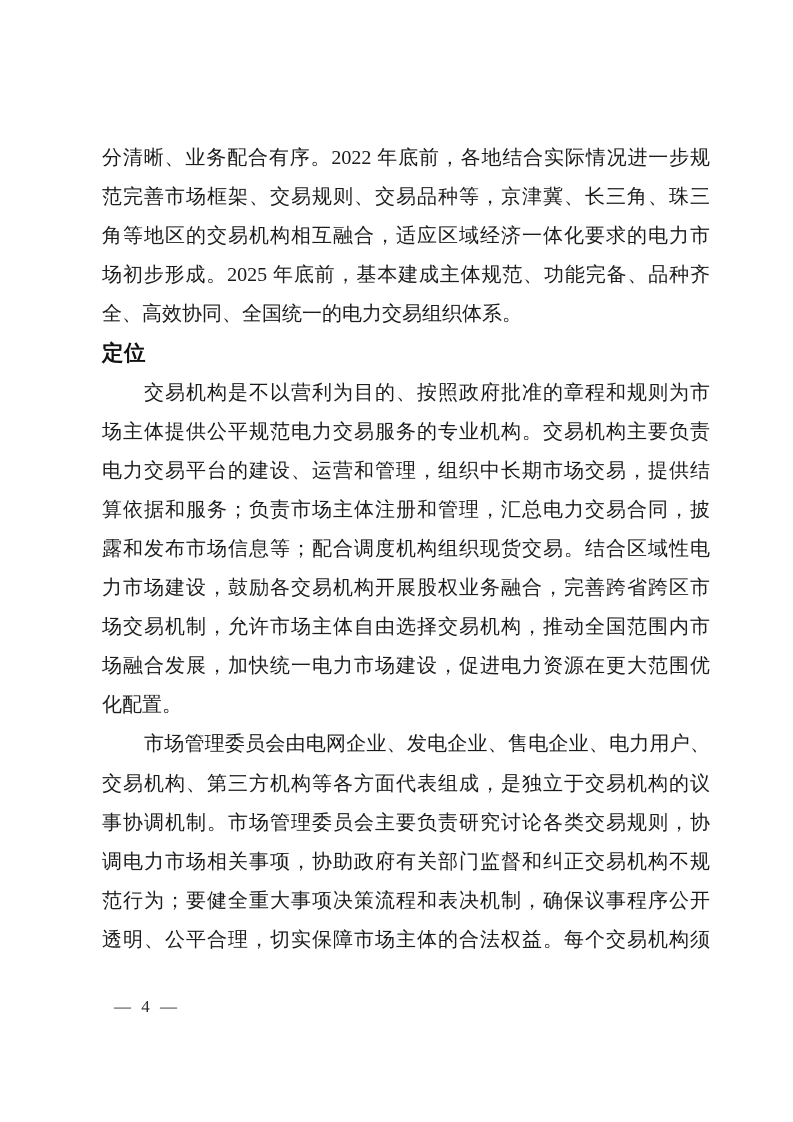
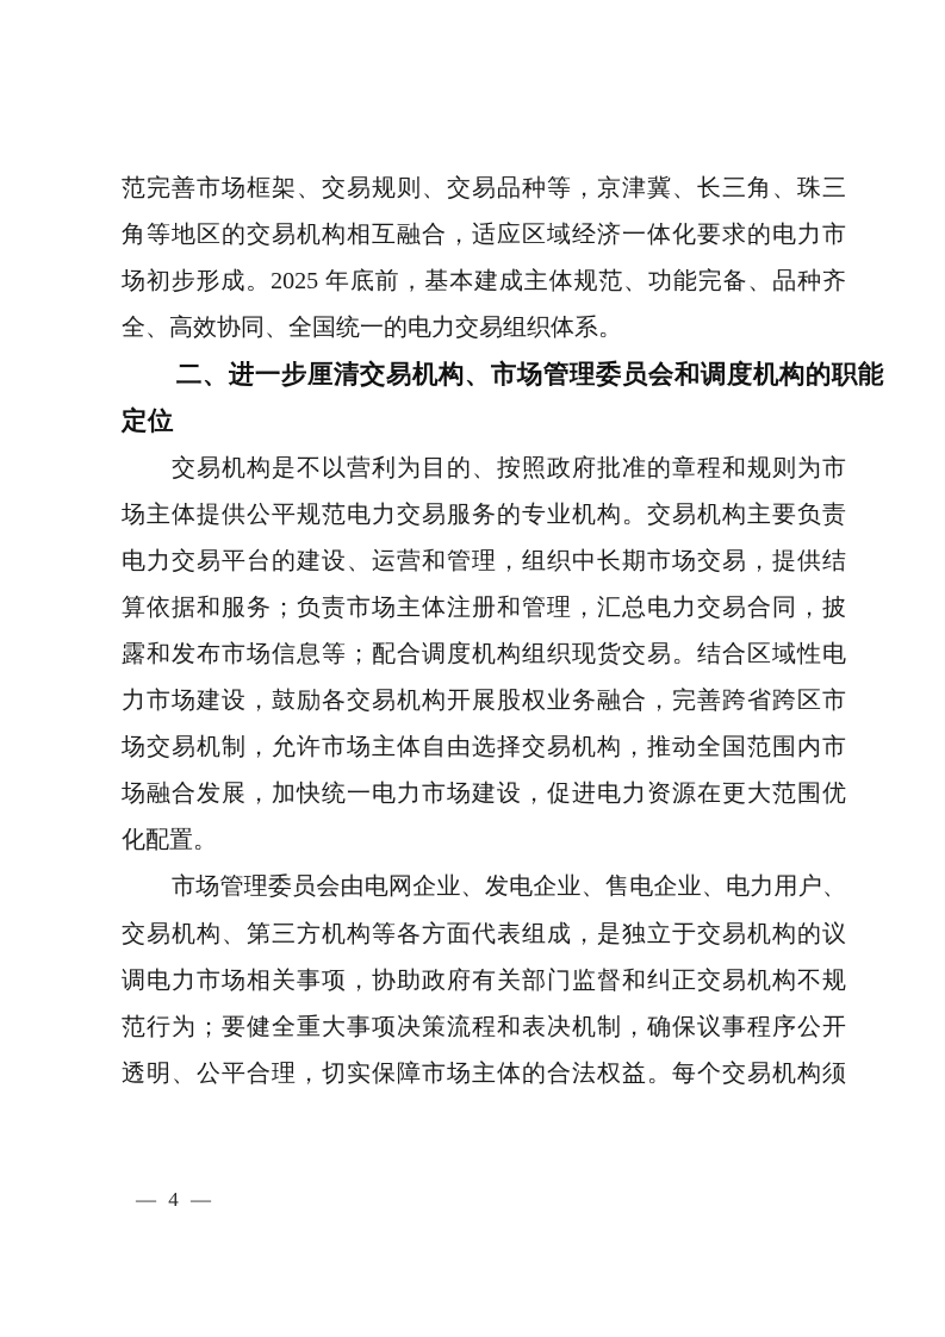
- 分清晰、业务配合有序。2022 年底前，各地结合实际情况进一步规
  范完善市场框架、交易规则、交易品种等，京津冀、长三角、珠三
  角等地区的交易机构相互融合，适应区域经济一体化要求的电力市
  场初步形成。2025 年底前，基本建成主体规范、功能完备、品种齐
  全、高效协同、全国统一的电力交易组织体系。
+ 二、进一步厘清交易机构、市场管理委员会和调度机构的职能
  定位
  交易机构是不以营利为目的、按照政府批准的章程和规则为市
  场主体提供公平规范电力交易服务的专业机构。交易机构主要负责
  电力交易平台的建设、运营和管理，组织中长期市场交易，提供结
  算依据和服务；负责市场主体注册和管理，汇总电力交易合同，披
  露和发布市场信息等；配合调度机构组织现货交易。结合区域性电
  力市场建设，鼓励各交易机构开展股权业务融合，完善跨省跨区市
  场交易机制，允许市场主体自由选择交易机构，推动全国范围内市
  场融合发展，加快统一电力市场建设，促进电力资源在更大范围优
  化配置。
  市场管理委员会由电网企业、发电企业、售电企业、电力用户、
  交易机构、第三方机构等各方面代表组成，是独立于交易机构的议
- 事协调机制。市场管理委员会主要负责研究讨论各类交易规则，协
  调电力市场相关事项，协助政府有关部门监督和纠正交易机构不规
  范行为；要健全重大事项决策流程和表决机制，确保议事程序公开
  透明、公平合理，切实保障市场主体的合法权益。每个交易机构须
  — 4 —
